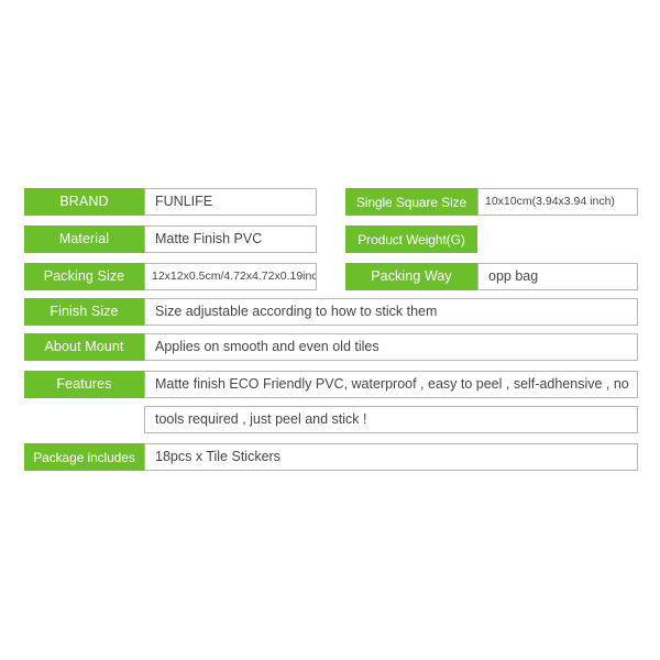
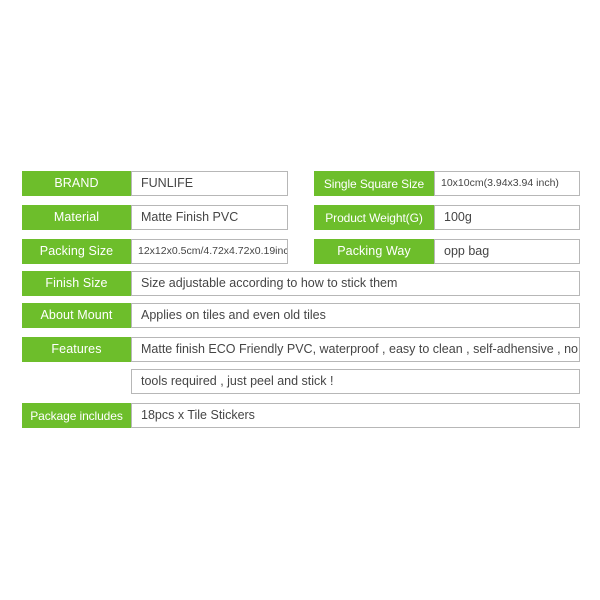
  BRAND
  FUNLIFE
  Material
  Matte Finish PVC
  Packing Size
  12x12x0.5cm/4.72x4.72x0.19inc
  Single Square Size
  10x10cm(3.94x3.94 inch)
  Product Weight(G)
+ 100g
  Packing Way
  opp bag
  Finish Size
  Size adjustable according to how to stick them
  About Mount
- Applies on smooth and even old tiles
+ Applies on tiles and even old tiles
  Features
- Matte finish ECO Friendly PVC, waterproof , easy to peel , self-adhensive , no
+ Matte finish ECO Friendly PVC, waterproof , easy to clean , self-adhensive , no
  tools required , just peel and stick !
  Package includes
  18pcs x Tile Stickers
